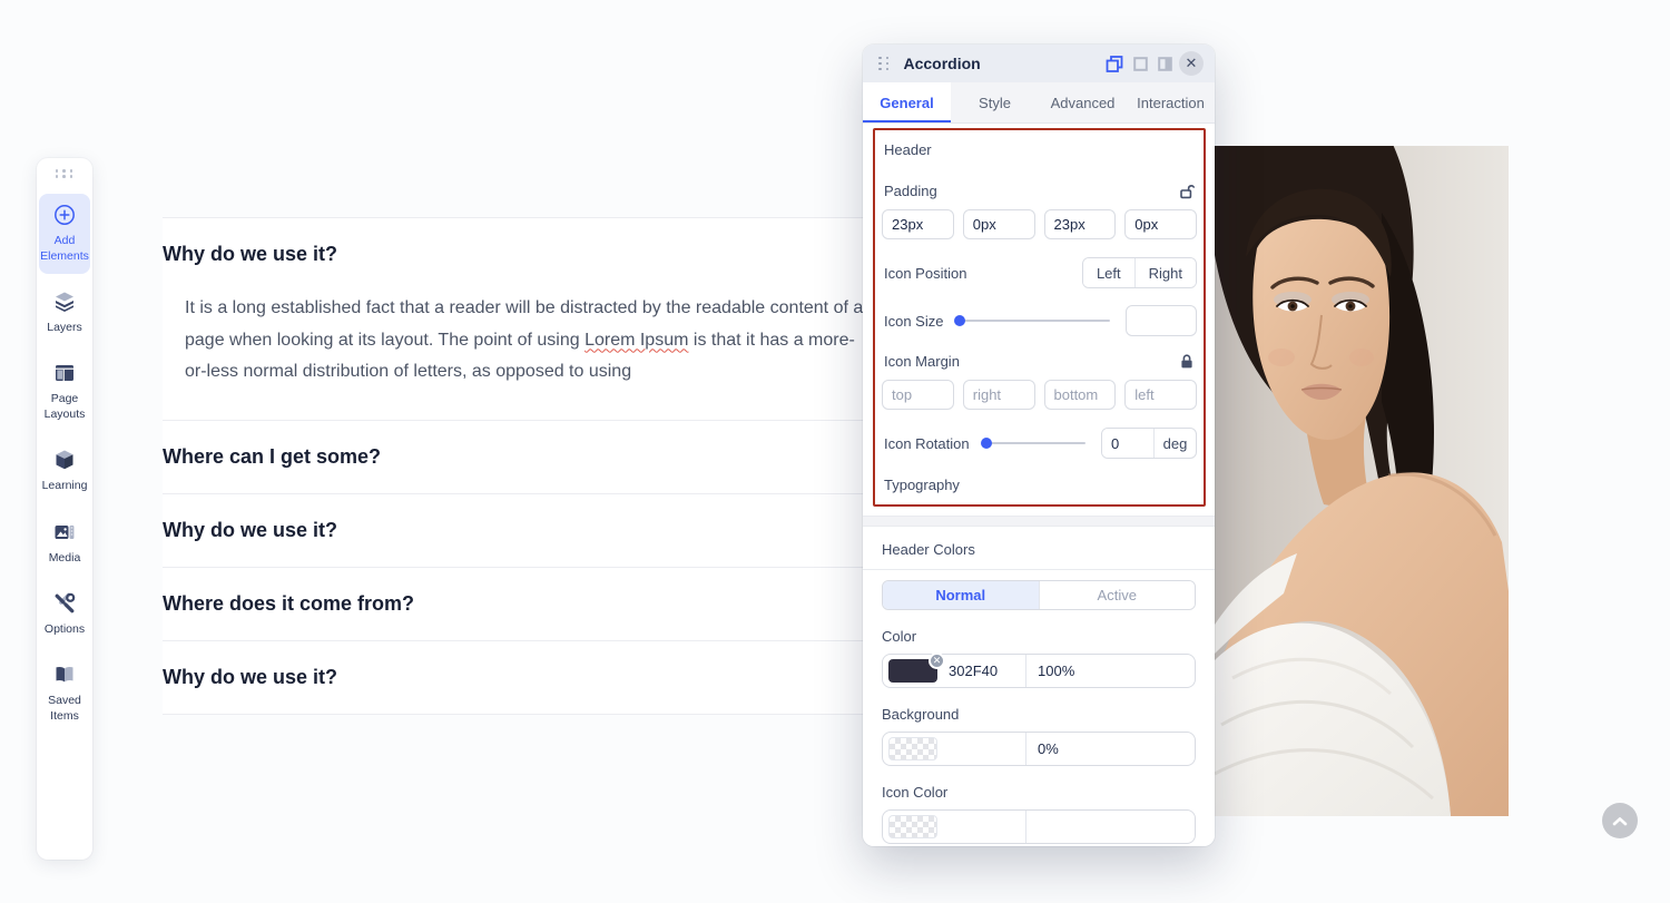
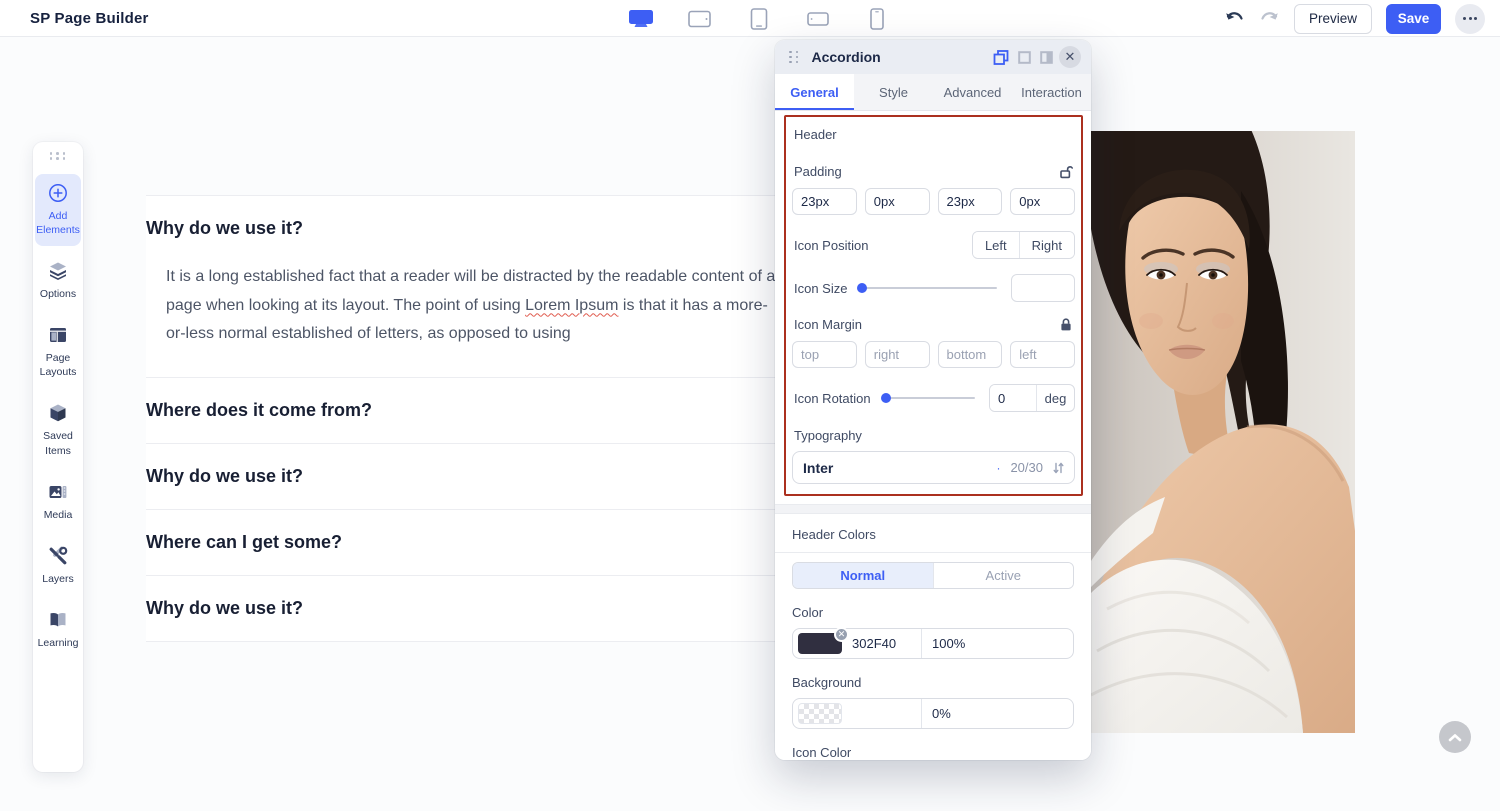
+ SP Page Builder
+ Preview
+ Save
  Add Elements
- Layers
+ Options
  Page Layouts
- Learning
+ Saved Items
  Media
- Options
+ Layers
- Saved Items
+ Learning
  Why do we use it?
- It is a long established fact that a reader will be distracted by the readable content of a page when looking at its layout. The point of using Lorem Ipsum is that it has a more-or-less normal distribution of letters, as opposed to using
+ It is a long established fact that a reader will be distracted by the readable content of a page when looking at its layout. The point of using Lorem Ipsum is that it has a more-or-less normal established of letters, as opposed to using
- Where can I get some?
+ Where does it come from?
  Why do we use it?
- Where does it come from?
+ Where can I get some?
  Why do we use it?
  Accordion
  ✕
  General
  Style
  Advanced
  Interaction
  Header
  Padding
  23px
  0px
  23px
  0px
  Icon Position
  Left
  Right
  Icon Size
  Icon Margin
  top
  right
  bottom
  left
  Icon Rotation
  0
  deg
  Typography
+ Inter
+ ·
+ 20/30
  Header Colors
  Normal
  Active
  Color
  ✕
  302F40
  100%
  Background
  0%
  Icon Color
